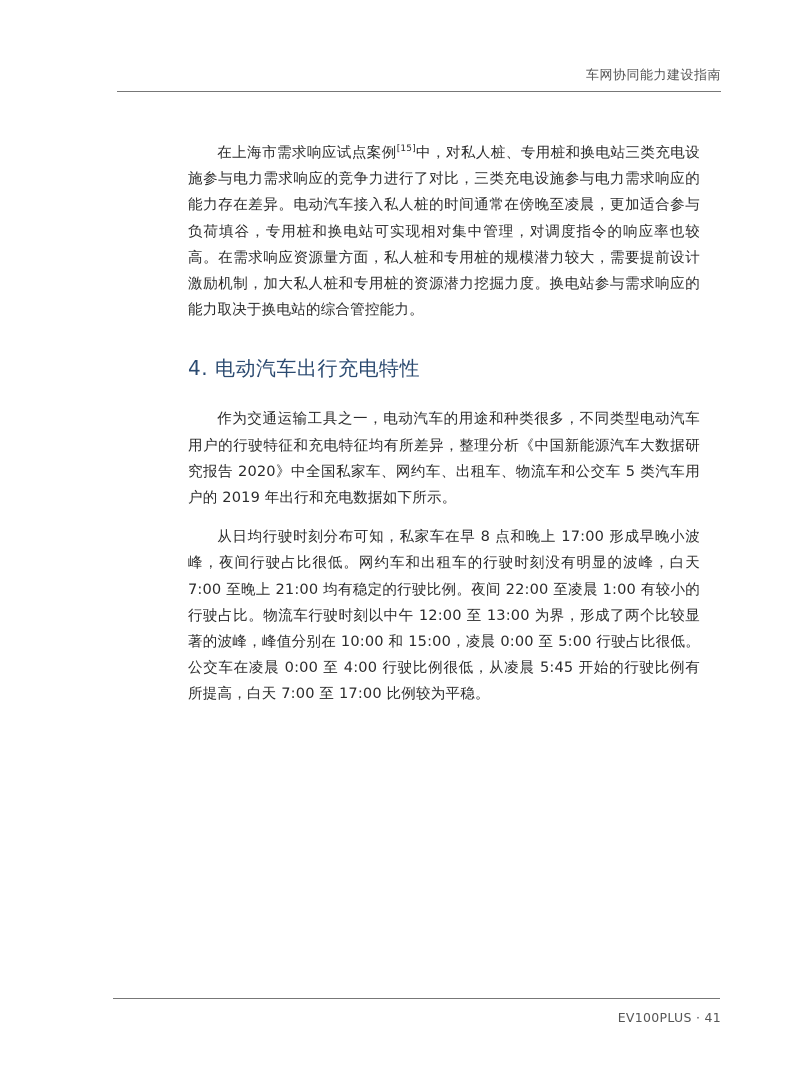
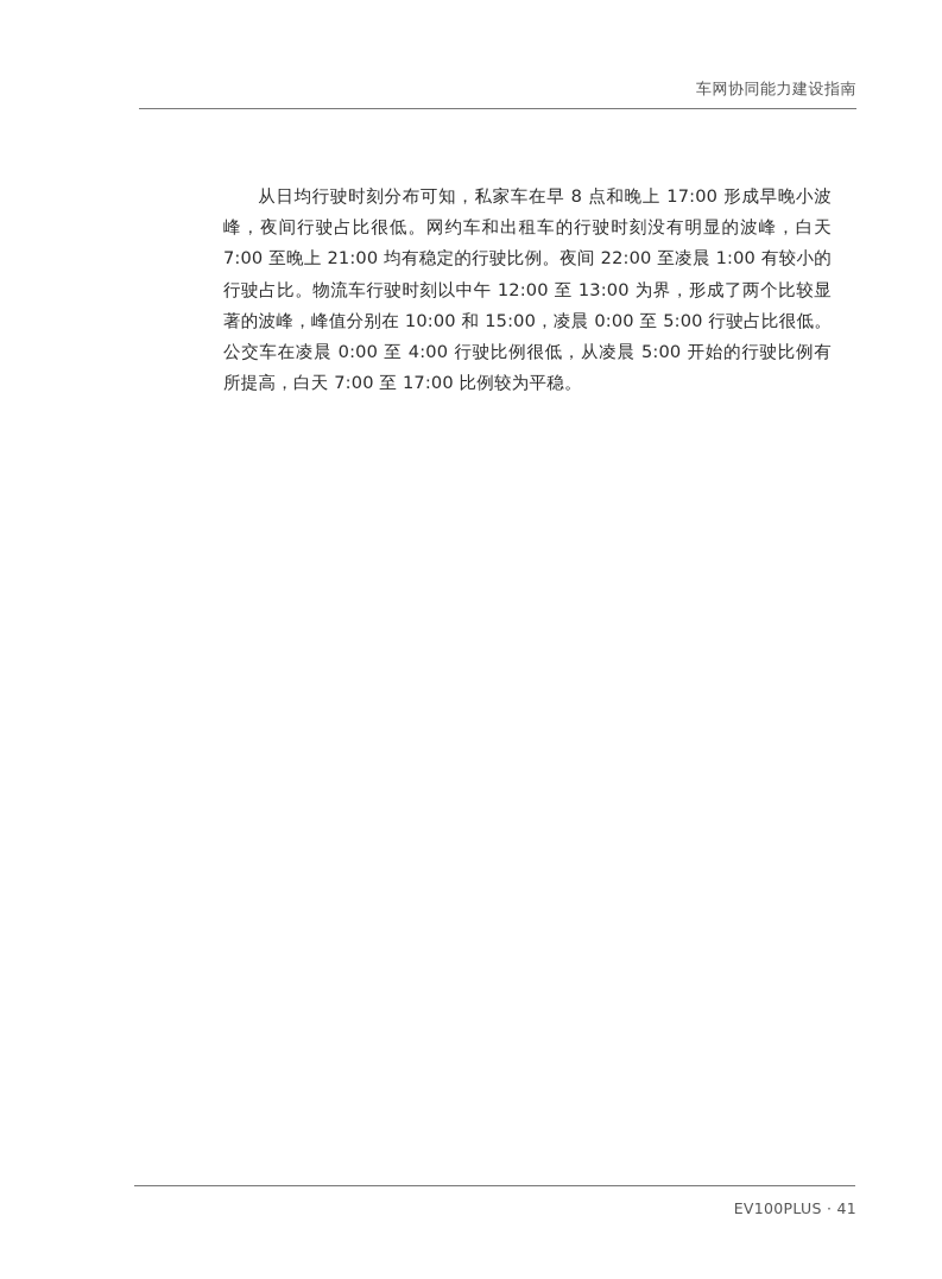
  车网协同能力建设指南
- 在上海市需求响应试点案例[15]中，对私人桩、专用桩和换电站三类充电设施参与电力需求响应的竞争力进行了对比，三类充电设施参与电力需求响应的能力存在差异。电动汽车接入私人桩的时间通常在傍晚至凌晨，更加适合参与负荷填谷，专用桩和换电站可实现相对集中管理，对调度指令的响应率也较高。在需求响应资源量方面，私人桩和专用桩的规模潜力较大，需要提前设计激励机制，加大私人桩和专用桩的资源潜力挖掘力度。换电站参与需求响应的能力取决于换电站的综合管控能力。
- 4. 电动汽车出行充电特性
- 作为交通运输工具之一，电动汽车的用途和种类很多，不同类型电动汽车用户的行驶特征和充电特征均有所差异，整理分析《中国新能源汽车大数据研究报告 2020》中全国私家车、网约车、出租车、物流车和公交车 5 类汽车用户的 2019 年出行和充电数据如下所示。
- 从日均行驶时刻分布可知，私家车在早 8 点和晚上 17:00 形成早晚小波峰，夜间行驶占比很低。网约车和出租车的行驶时刻没有明显的波峰，白天 7:00 至晚上 21:00 均有稳定的行驶比例。夜间 22:00 至凌晨 1:00 有较小的行驶占比。物流车行驶时刻以中午 12:00 至 13:00 为界，形成了两个比较显著的波峰，峰值分别在 10:00 和 15:00，凌晨 0:00 至 5:00 行驶占比很低。公交车在凌晨 0:00 至 4:00 行驶比例很低，从凌晨 5:45 开始的行驶比例有所提高，白天 7:00 至 17:00 比例较为平稳。
+ 从日均行驶时刻分布可知，私家车在早 8 点和晚上 17:00 形成早晚小波峰，夜间行驶占比很低。网约车和出租车的行驶时刻没有明显的波峰，白天 7:00 至晚上 21:00 均有稳定的行驶比例。夜间 22:00 至凌晨 1:00 有较小的行驶占比。物流车行驶时刻以中午 12:00 至 13:00 为界，形成了两个比较显著的波峰，峰值分别在 10:00 和 15:00，凌晨 0:00 至 5:00 行驶占比很低。公交车在凌晨 0:00 至 4:00 行驶比例很低，从凌晨 5:00 开始的行驶比例有所提高，白天 7:00 至 17:00 比例较为平稳。
  EV100PLUS · 41
